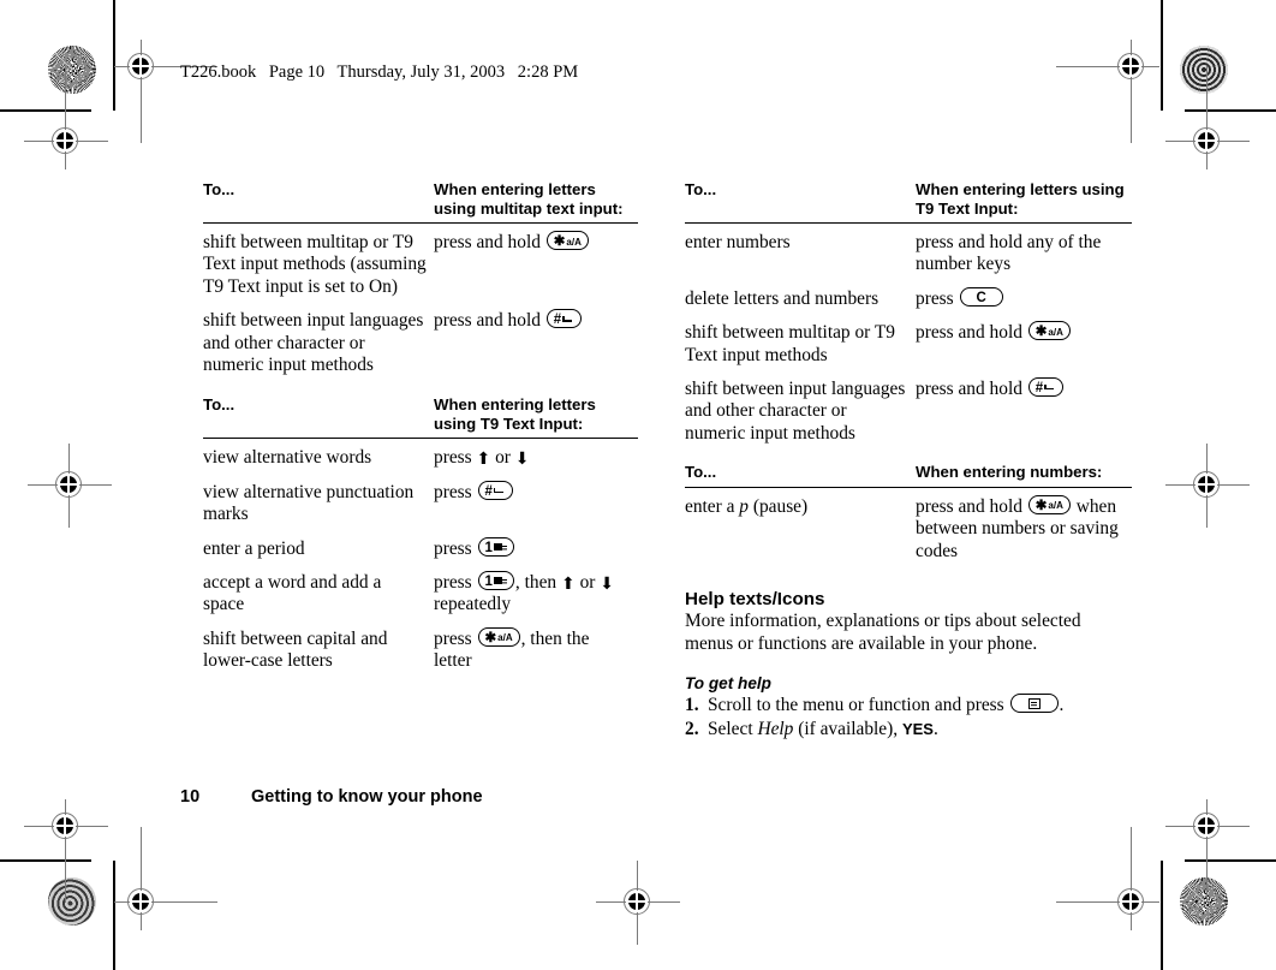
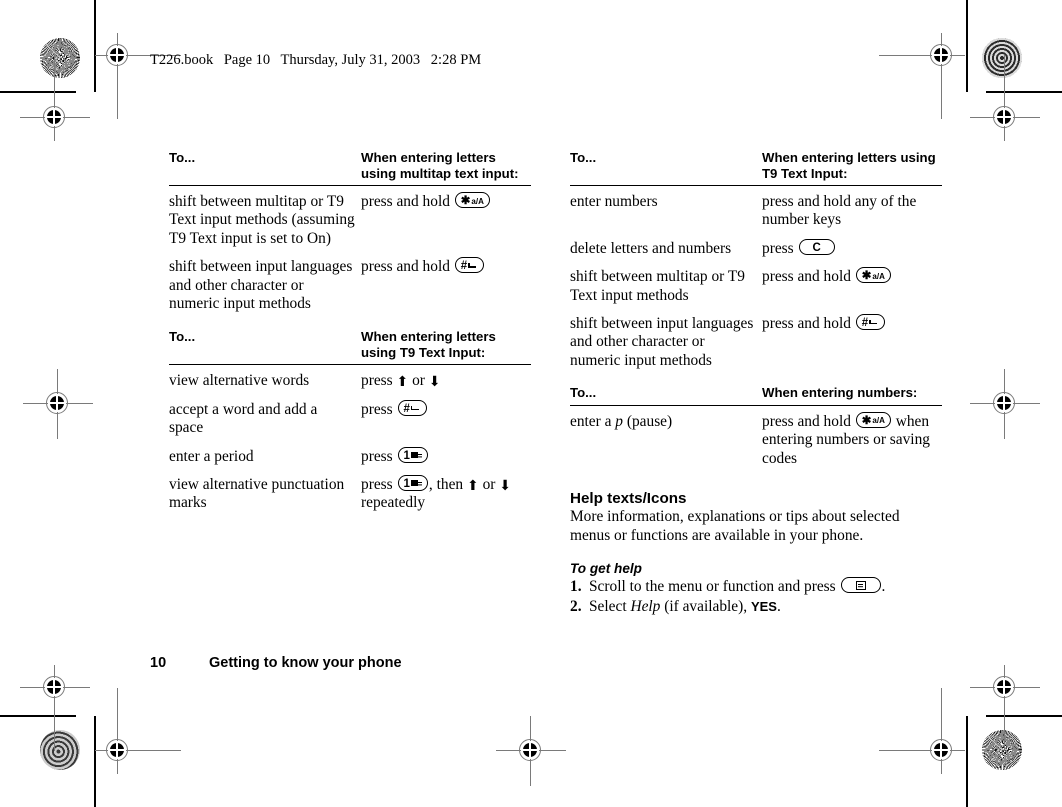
  T226.book Page 10 Thursday, July 31, 2003 2:28 PM
  To...	When entering letters using multitap text input:
  shift between multitap or T9 Text input methods (assuming T9 Text input is set to On)	press and hold ✱a/A
  shift between input languages and other character or numeric input methods	press and hold #
  To...	When entering letters using T9 Text Input:
  view alternative words	press ⬆ or ⬇
- view alternative punctuation marks	press #
+ accept a word and add a space	press #
  enter a period	press 1
- accept a word and add a space	press 1 , then ⬆ or ⬇ repeatedly
+ view alternative punctuation marks	press 1 , then ⬆ or ⬇ repeatedly
- shift between capital and lower-case letters	press ✱a/A , then the letter
  To...	When entering letters using T9 Text Input:
  enter numbers	press and hold any of the number keys
  delete letters and numbers	press C
  shift between multitap or T9 Text input methods	press and hold ✱a/A
  shift between input languages and other character or numeric input methods	press and hold #
  To...	When entering numbers:
- enter a p (pause)	press and hold ✱a/A when between numbers or saving codes
+ enter a p (pause)	press and hold ✱a/A when entering numbers or saving codes
  Help texts/Icons
  More information, explanations or tips about selected menus or functions are available in your phone.
  To get help
  1.
  Scroll to the menu or function and press .
  2.
  Select Help (if available), YES.
  10 Getting to know your phone
